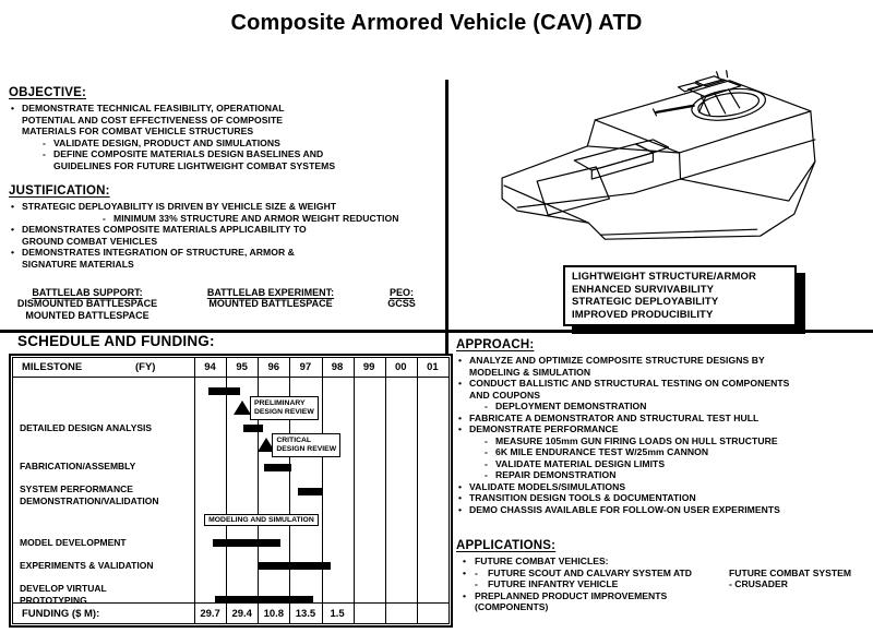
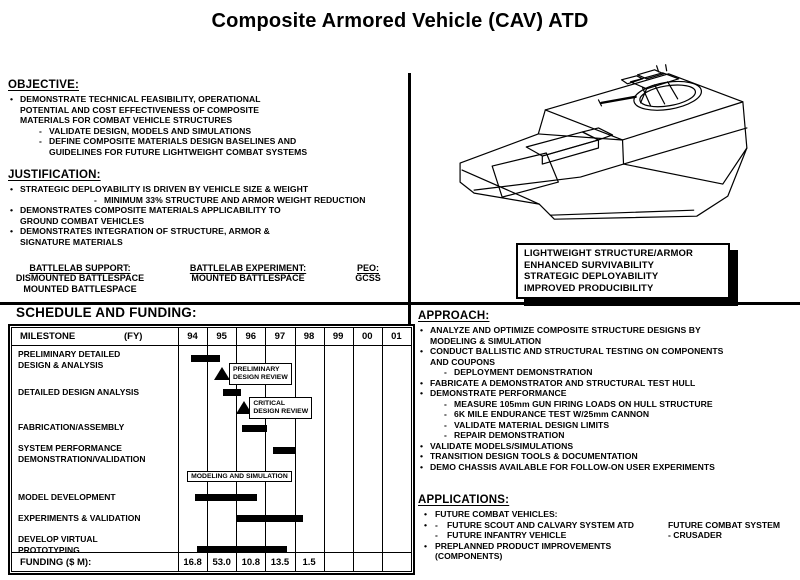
  Composite Armored Vehicle (CAV) ATD
  OBJECTIVE:
  •
  DEMONSTRATE TECHNICAL FEASIBILITY, OPERATIONAL
  POTENTIAL AND COST EFFECTIVENESS OF COMPOSITE
  MATERIALS FOR COMBAT VEHICLE STRUCTURES
  -
- VALIDATE DESIGN, PRODUCT AND SIMULATIONS
+ VALIDATE DESIGN, MODELS AND SIMULATIONS
  -
  DEFINE COMPOSITE MATERIALS DESIGN BASELINES AND
  GUIDELINES FOR FUTURE LIGHTWEIGHT COMBAT SYSTEMS
  JUSTIFICATION:
  •
  STRATEGIC DEPLOYABILITY IS DRIVEN BY VEHICLE SIZE & WEIGHT
  -
  MINIMUM 33% STRUCTURE AND ARMOR WEIGHT REDUCTION
  •
  DEMONSTRATES COMPOSITE MATERIALS APPLICABILITY TO
  GROUND COMBAT VEHICLES
  •
  DEMONSTRATES INTEGRATION OF STRUCTURE, ARMOR &
  SIGNATURE MATERIALS
  BATTLELAB SUPPORT:
  DISMOUNTED BATTLESPACE
  MOUNTED BATTLESPACE
  BATTLELAB EXPERIMENT:
  MOUNTED BATTLESPACE
  PEO:
  GCSS
  LIGHTWEIGHT STRUCTURE/ARMOR
  ENHANCED SURVIVABILITY
  STRATEGIC DEPLOYABILITY
  IMPROVED PRODUCIBILITY
  SCHEDULE AND FUNDING:
  MILESTONE
  (FY)
  94
  95
  96
  97
  98
  99
  00
  01
+ PRELIMINARY DETAILED
+ DESIGN & ANALYSIS
  DETAILED DESIGN ANALYSIS
  FABRICATION/ASSEMBLY
  SYSTEM PERFORMANCE
  DEMONSTRATION/VALIDATION
  MODEL DEVELOPMENT
  EXPERIMENTS & VALIDATION
  DEVELOP VIRTUAL
  PROTOTYPING
  FUNDING ($ M):
- 29.7
+ 16.8
- 29.4
+ 53.0
  10.8
  13.5
  1.5
  APPROACH:
  •
  ANALYZE AND OPTIMIZE COMPOSITE STRUCTURE DESIGNS BY
  MODELING & SIMULATION
  •
  CONDUCT BALLISTIC AND STRUCTURAL TESTING ON COMPONENTS
  AND COUPONS
  -
  DEPLOYMENT DEMONSTRATION
  •
  FABRICATE A DEMONSTRATOR AND STRUCTURAL TEST HULL
  •
  DEMONSTRATE PERFORMANCE
  -
  MEASURE 105mm GUN FIRING LOADS ON HULL STRUCTURE
  -
  6K MILE ENDURANCE TEST W/25mm CANNON
  -
  VALIDATE MATERIAL DESIGN LIMITS
  -
  REPAIR DEMONSTRATION
  •
  VALIDATE MODELS/SIMULATIONS
  •
  TRANSITION DESIGN TOOLS & DOCUMENTATION
  •
  DEMO CHASSIS AVAILABLE FOR FOLLOW-ON USER EXPERIMENTS
  APPLICATIONS:
  •
  FUTURE COMBAT VEHICLES:
  •
  -
  FUTURE SCOUT AND CALVARY SYSTEM ATD
  FUTURE COMBAT SYSTEM
  -
  FUTURE INFANTRY VEHICLE
  - CRUSADER
  •
  PREPLANNED PRODUCT IMPROVEMENTS
  (COMPONENTS)
